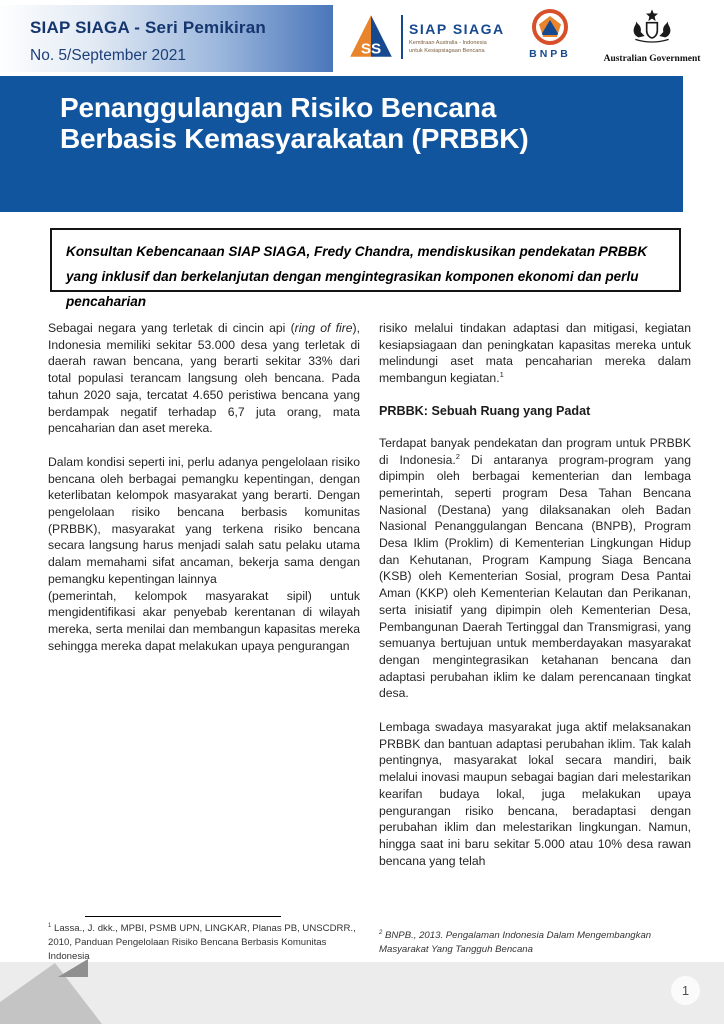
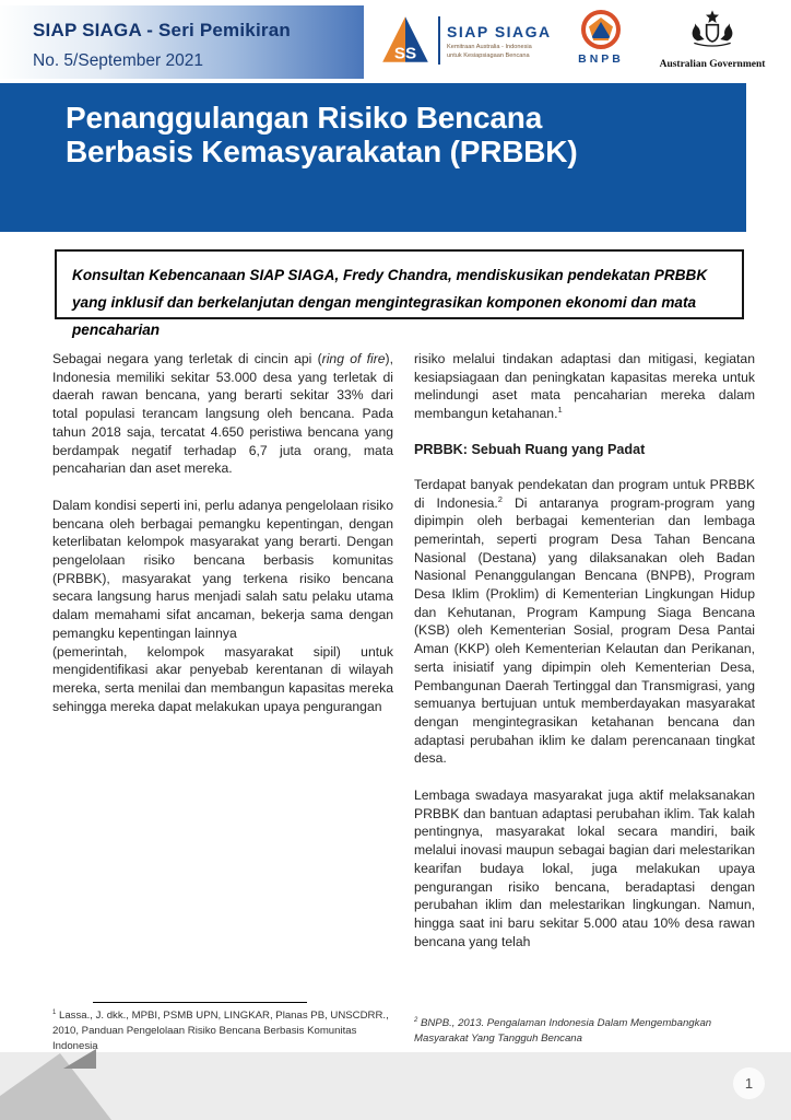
  SIAP SIAGA - Seri Pemikiran
  No. 5/September 2021
  SS
  SIAP SIAGA
  BNPB
  Australian Government
  Penanggulangan Risiko Bencana
  Berbasis Kemasyarakatan (PRBBK)
- Konsultan Kebencanaan SIAP SIAGA, Fredy Chandra, mendiskusikan pendekatan PRBBK yang inklusif dan berkelanjutan dengan mengintegrasikan komponen ekonomi dan perlu pencaharian
+ Konsultan Kebencanaan SIAP SIAGA, Fredy Chandra, mendiskusikan pendekatan PRBBK yang inklusif dan berkelanjutan dengan mengintegrasikan komponen ekonomi dan mata pencaharian
- Sebagai negara yang terletak di cincin api (ring of fire), Indonesia memiliki sekitar 53.000 desa yang terletak di daerah rawan bencana, yang berarti sekitar 33% dari total populasi terancam langsung oleh bencana. Pada tahun 2020 saja, tercatat 4.650 peristiwa bencana yang berdampak negatif terhadap 6,7 juta orang, mata pencaharian dan aset mereka.
+ Sebagai negara yang terletak di cincin api (ring of fire), Indonesia memiliki sekitar 53.000 desa yang terletak di daerah rawan bencana, yang berarti sekitar 33% dari total populasi terancam langsung oleh bencana. Pada tahun 2018 saja, tercatat 4.650 peristiwa bencana yang berdampak negatif terhadap 6,7 juta orang, mata pencaharian dan aset mereka.
  Dalam kondisi seperti ini, perlu adanya pengelolaan risiko bencana oleh berbagai pemangku kepentingan, dengan keterlibatan kelompok masyarakat yang berarti. Dengan pengelolaan risiko bencana berbasis komunitas (PRBBK), masyarakat yang terkena risiko bencana secara langsung harus menjadi salah satu pelaku utama dalam memahami sifat ancaman, bekerja sama dengan pemangku kepentingan lainnya
  (pemerintah, kelompok masyarakat sipil) untuk mengidentifikasi akar penyebab kerentanan di wilayah mereka, serta menilai dan membangun kapasitas mereka sehingga mereka dapat melakukan upaya pengurangan
- risiko melalui tindakan adaptasi dan mitigasi, kegiatan kesiapsiagaan dan peningkatan kapasitas mereka untuk melindungi aset mata pencaharian mereka dalam membangun kegiatan.1
+ risiko melalui tindakan adaptasi dan mitigasi, kegiatan kesiapsiagaan dan peningkatan kapasitas mereka untuk melindungi aset mata pencaharian mereka dalam membangun ketahanan.1
  PRBBK: Sebuah Ruang yang Padat
  Terdapat banyak pendekatan dan program untuk PRBBK di Indonesia.2 Di antaranya program-program yang dipimpin oleh berbagai kementerian dan lembaga pemerintah, seperti program Desa Tahan Bencana Nasional (Destana) yang dilaksanakan oleh Badan Nasional Penanggulangan Bencana (BNPB), Program Desa Iklim (Proklim) di Kementerian Lingkungan Hidup dan Kehutanan, Program Kampung Siaga Bencana (KSB) oleh Kementerian Sosial, program Desa Pantai Aman (KKP) oleh Kementerian Kelautan dan Perikanan, serta inisiatif yang dipimpin oleh Kementerian Desa, Pembangunan Daerah Tertinggal dan Transmigrasi, yang semuanya bertujuan untuk memberdayakan masyarakat dengan mengintegrasikan ketahanan bencana dan adaptasi perubahan iklim ke dalam perencanaan tingkat desa.
  Lembaga swadaya masyarakat juga aktif melaksanakan PRBBK dan bantuan adaptasi perubahan iklim. Tak kalah pentingnya, masyarakat lokal secara mandiri, baik melalui inovasi maupun sebagai bagian dari melestarikan kearifan budaya lokal, juga melakukan upaya pengurangan risiko bencana, beradaptasi dengan perubahan iklim dan melestarikan lingkungan. Namun, hingga saat ini baru sekitar 5.000 atau 10% desa rawan bencana yang telah
  Lassa., J. dkk., MPBI, PSMB UPN, LINGKAR, Planas PB, UNSCDRR., 2010, Panduan Pengelolaan Risiko Bencana Berbasis Komunitas Indonesia
  BNPB., 2013. Pengalaman Indonesia Dalam Mengembangkan Masyarakat Yang Tangguh Bencana
  1
